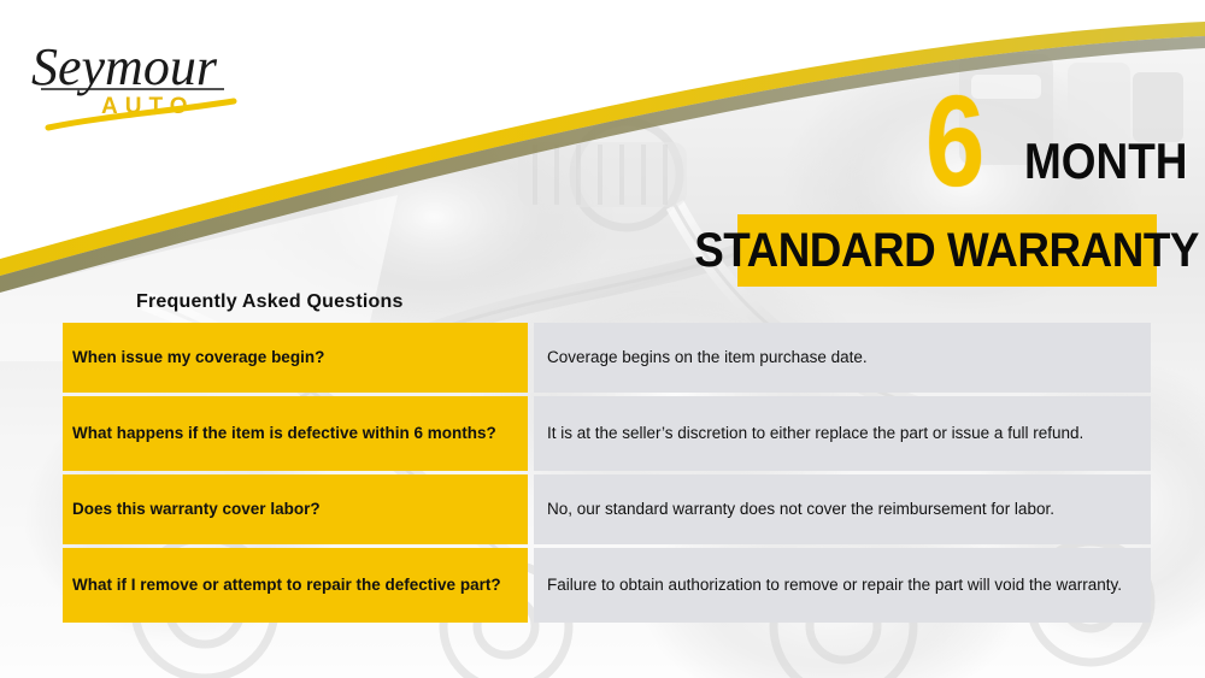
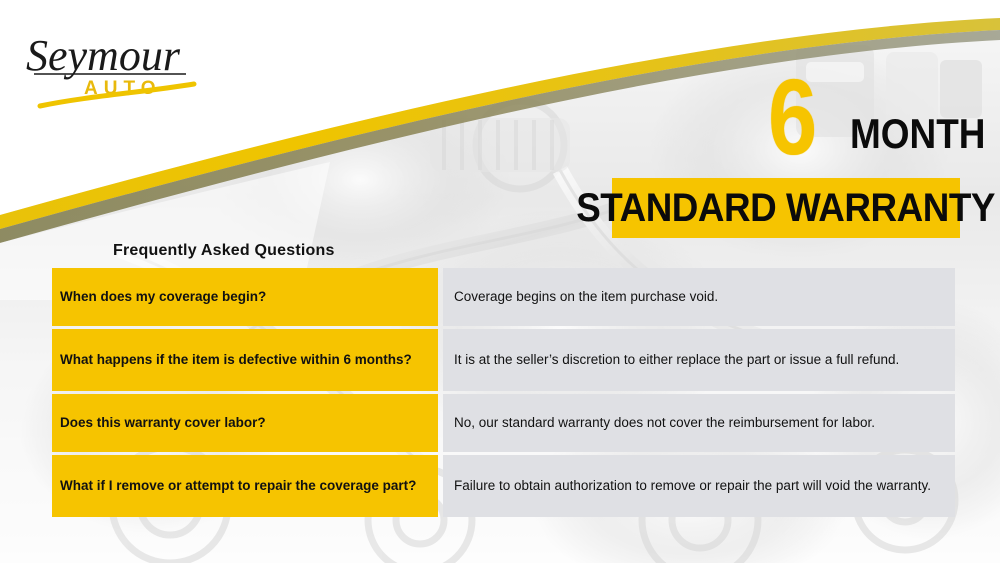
  Seymour
  AUT
  6
  MONTH
  STANDARD WARRANTY
  Frequently Asked Questions
- When issue my coverage begin?
+ When does my coverage begin?
- Coverage begins on the item purchase date.
+ Coverage begins on the item purchase void.
  What happens if the item is defective within 6 months?
  It is at the seller’s discretion to either replace the part or issue a full refund.
  Does this warranty cover labor?
  No, our standard warranty does not cover the reimbursement for labor.
- What if I remove or attempt to repair the defective part?
+ What if I remove or attempt to repair the coverage part?
  Failure to obtain authorization to remove or repair the part will void the warranty.
